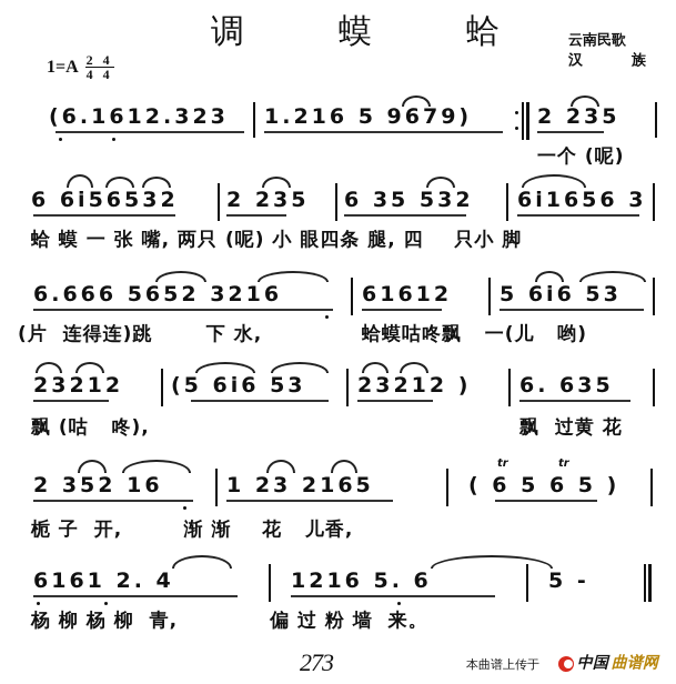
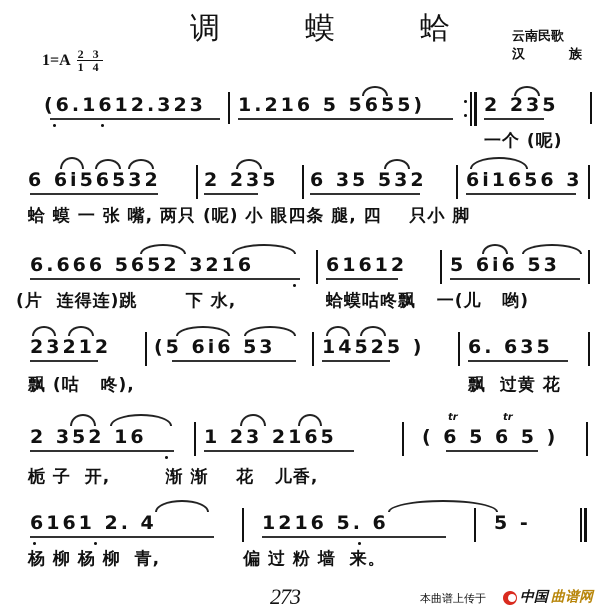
  调
  蟆
  蛤
  云南民歌
  汉
  族
  1=A
- 2 4
+ 2 3
- 4 4
+ 1 4
  (6.1612.323
- 1.216 5 9679)
+ 1.216 5 5655)
  2 235
  一个 (呢)
  6 6i56532
  2 235
  6 35 532
  6i1656 3
  蛤 蟆 一 张 嘴, 两只 (呢) 小 眼四条 腿, 四 只小 脚
  6.666 5652 3216
  61612
  5 6i6 53
  (片 连得连)跳 下 水,
  蛤蟆咕咚飘 一(儿 哟)
  23212
  (5 6i6 53
- 23212 )
+ 14525 )
  6. 635
  飘 (咕 咚),
  飘 过黄 花
  2 352 16
  1 23 2165
  tr
  tr
  ( 6 5 6 5 )
  栀 子 开, 渐 渐 花 儿香,
  6161 2. 4
  1216 5. 6
  5 -
  杨 柳 杨 柳 青, 偏 过 粉 墙 来。
  273
  本曲谱上传于
  中国
  曲谱网
